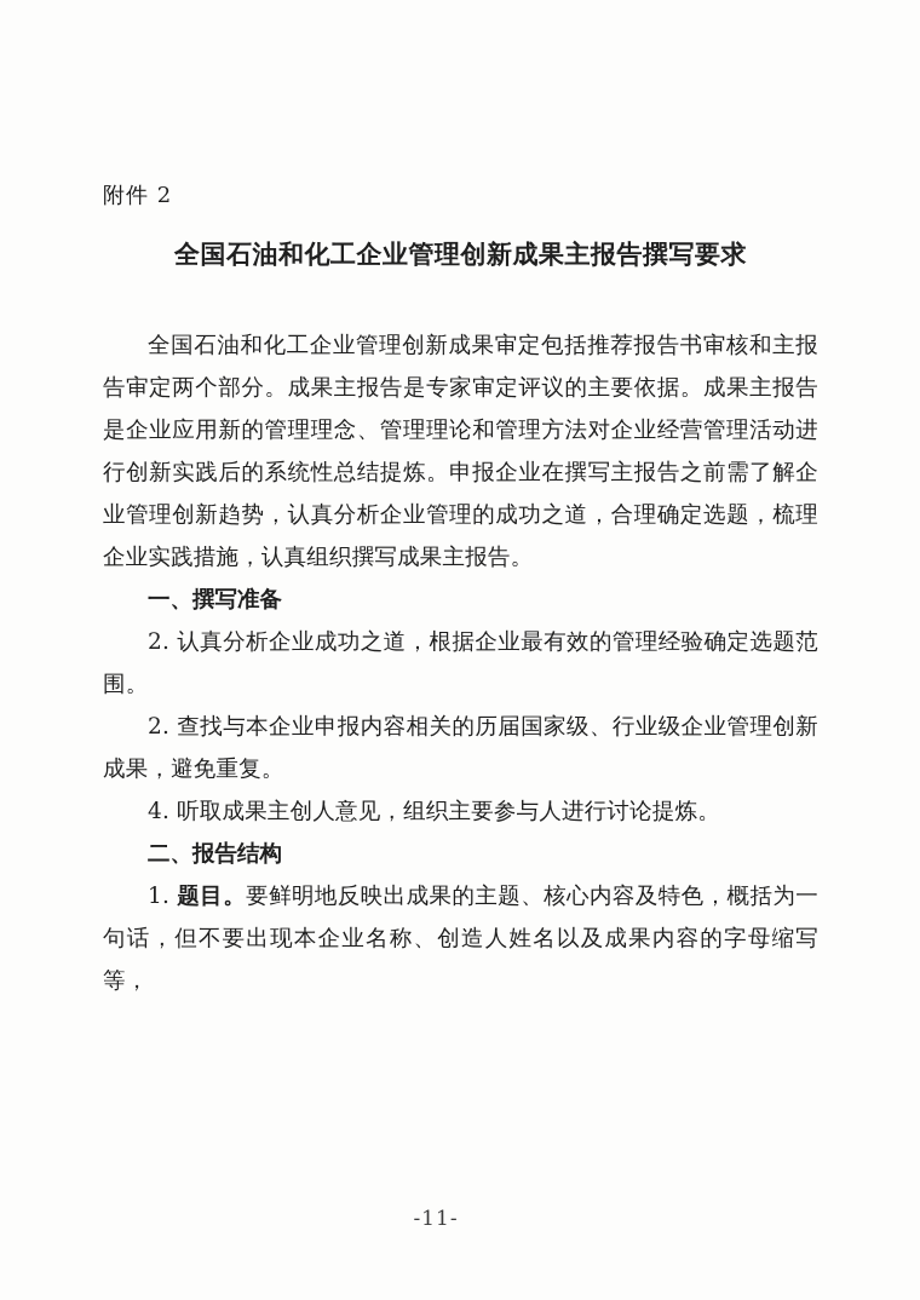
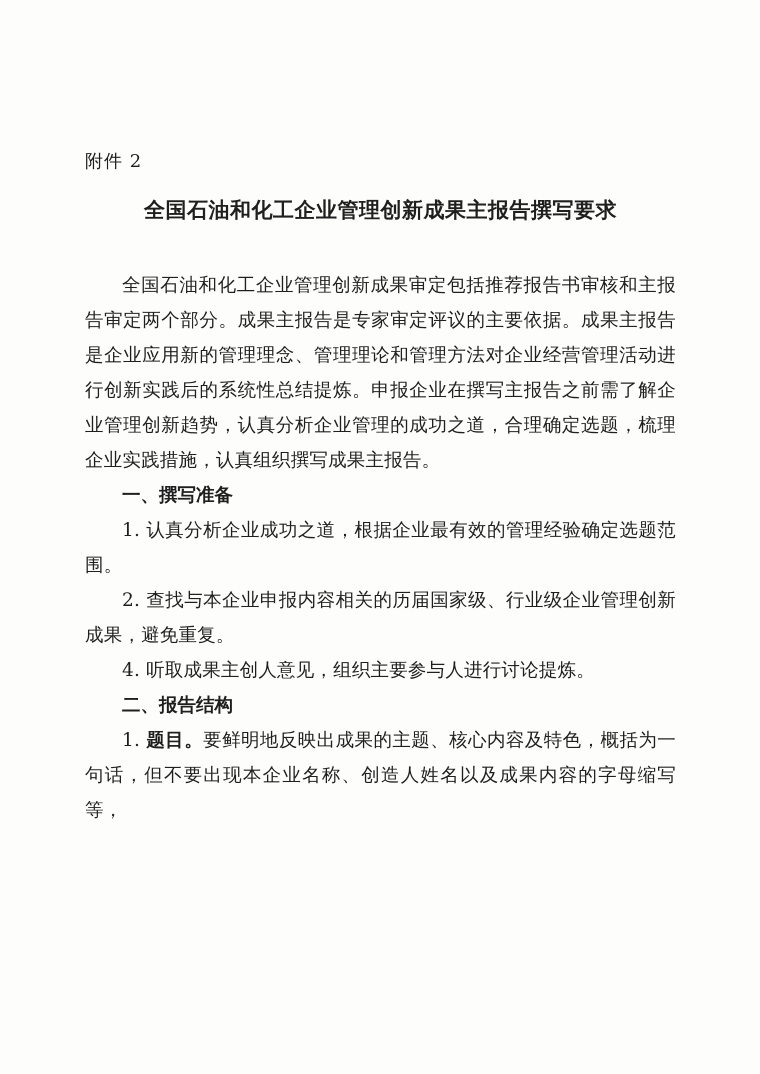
  附件 2
  全国石油和化工企业管理创新成果主报告撰写要求
  全国石油和化工企业管理创新成果审定包括推荐报告书审核和主报告审定两个部分。成果主报告是专家审定评议的主要依据。成果主报告是企业应用新的管理理念、管理理论和管理方法对企业经营管理活动进行创新实践后的系统性总结提炼。申报企业在撰写主报告之前需了解企业管理创新趋势，认真分析企业管理的成功之道，合理确定选题，梳理企业实践措施，认真组织撰写成果主报告。
  一、撰写准备
- 2. 认真分析企业成功之道，根据企业最有效的管理经验确定选题范围。
+ 1. 认真分析企业成功之道，根据企业最有效的管理经验确定选题范围。
  2. 查找与本企业申报内容相关的历届国家级、行业级企业管理创新成果，避免重复。
  4. 听取成果主创人意见，组织主要参与人进行讨论提炼。
  二、报告结构
  1. 题目。要鲜明地反映出成果的主题、核心内容及特色，概括为一句话，但不要出现本企业名称、创造人姓名以及成果内容的字母缩写等，
- -11-
